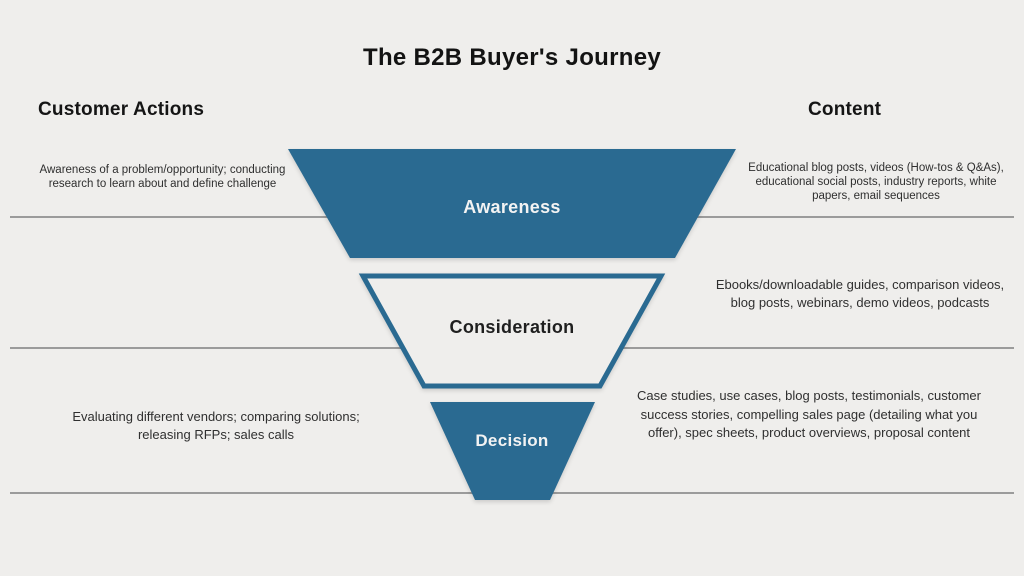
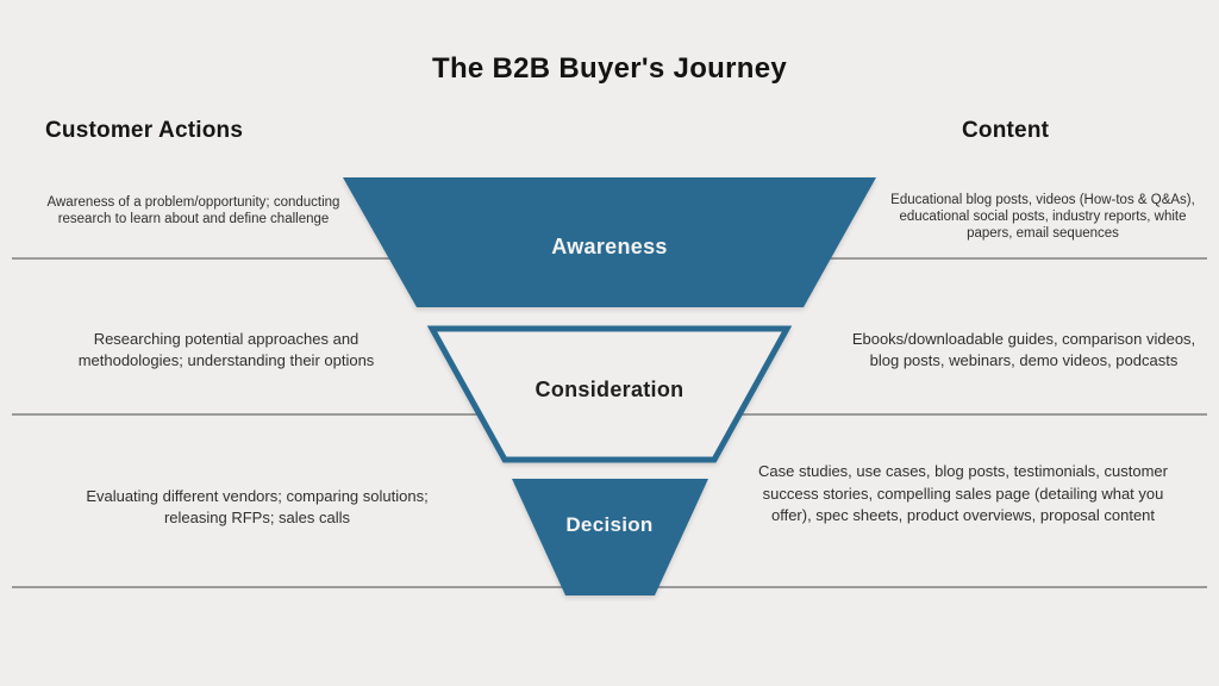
  The B2B Buyer's Journey
  Customer Actions
  Content
  Awareness
  Consideration
  Decision
  Awareness of a problem/opportunity; conducting research to learn about and define challenge
+ Researching potential approaches and methodologies; understanding their options
  Evaluating different vendors; comparing solutions; releasing RFPs; sales calls
  Educational blog posts, videos (How-tos & Q&As), educational social posts, industry reports, white papers, email sequences
  Ebooks/downloadable guides, comparison videos, blog posts, webinars, demo videos, podcasts
  Case studies, use cases, blog posts, testimonials, customer success stories, compelling sales page (detailing what you offer), spec sheets, product overviews, proposal content
